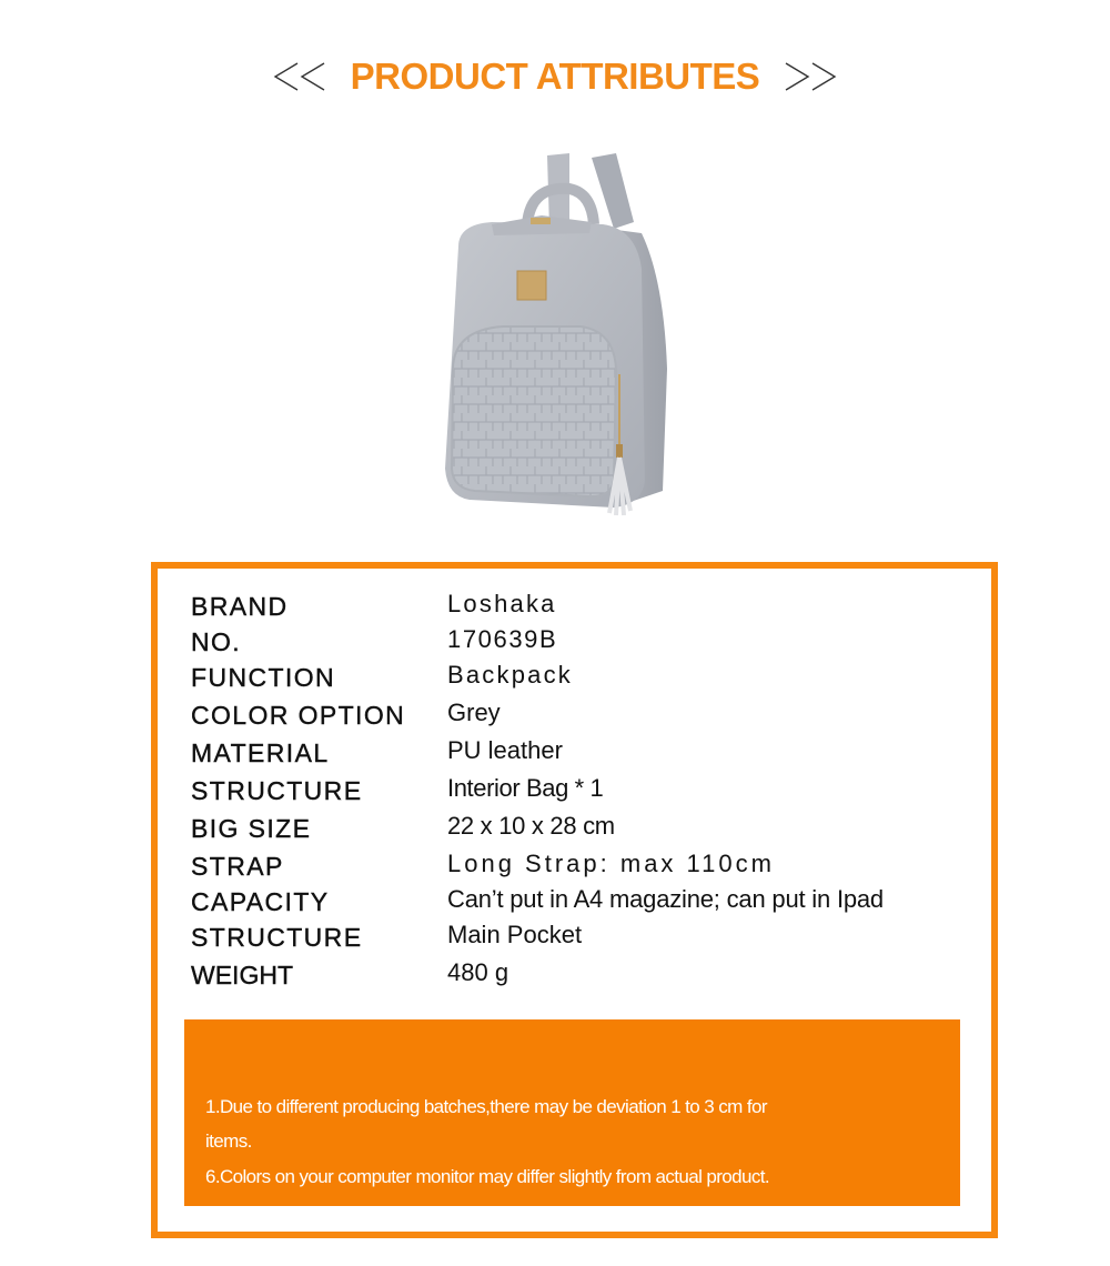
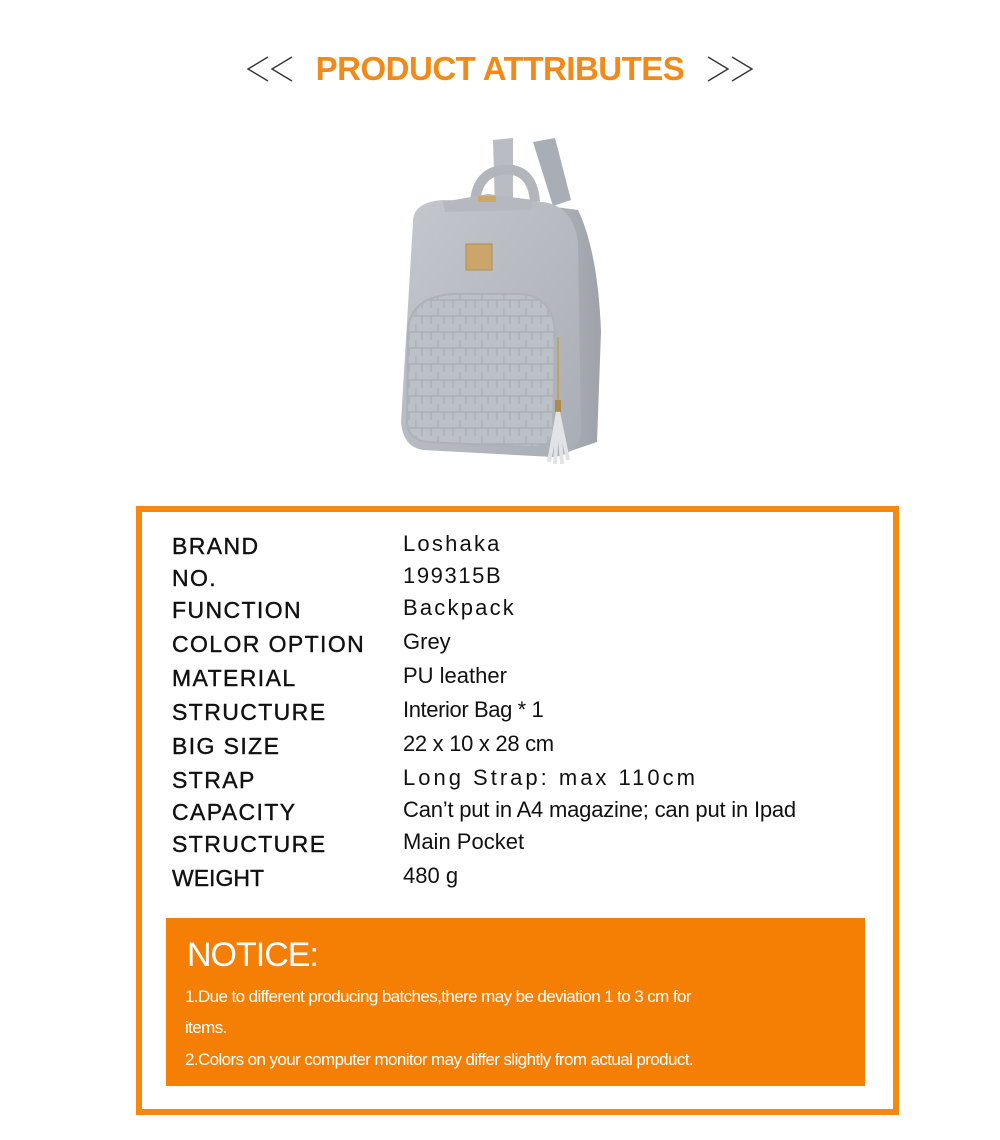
  PRODUCT ATTRIBUTES
  BRAND
  Loshaka
  NO.
- 170639B
+ 199315B
  FUNCTION
  Backpack
  COLOR OPTION
  Grey
  MATERIAL
  PU leather
  STRUCTURE
  Interior Bag * 1
  BIG SIZE
  22 x 10 x 28 cm
  STRAP
  Long Strap: max 110cm
  CAPACITY
  Can’t put in A4 magazine; can put in Ipad
  STRUCTURE
  Main Pocket
  WEIGHT
  480 g
+ NOTICE:
  1.Due to different producing batches,there may be deviation 1 to 3 cm for
  items.
- 6.Colors on your computer monitor may differ slightly from actual product.
+ 2.Colors on your computer monitor may differ slightly from actual product.
